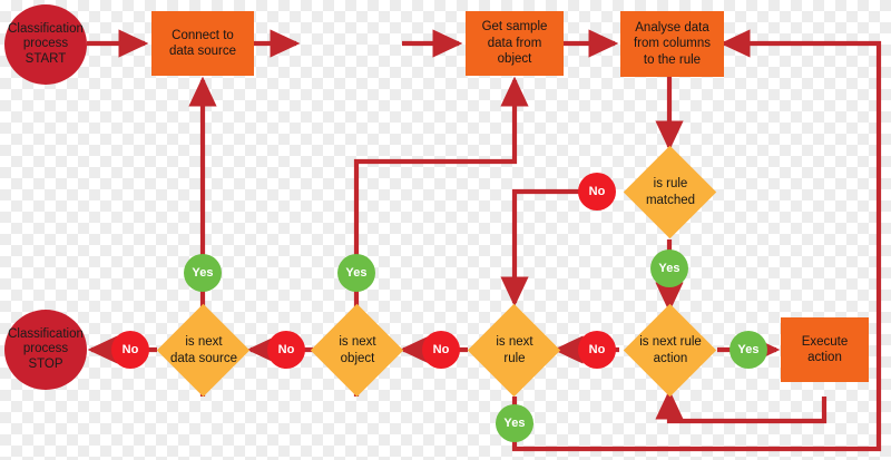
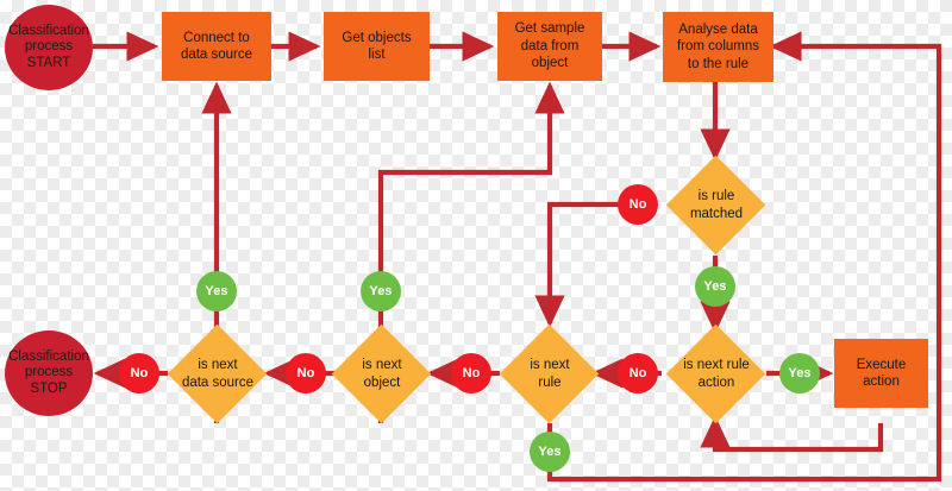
  Classification
  process
  START
  Connect to
  data source
+ Get objects
+ list
  Get sample
  data from
  object
  Analyse data
  from columns
  to the rule
  is rule
  matched
  No
  Yes
  Yes
  Yes
  Classification
  process
  STOP
  No
  is next
  data source
  No
  is next
  object
  No
  is next
  rule
  No
  is next rule
  action
  Yes
  Execute
  action
  Yes
